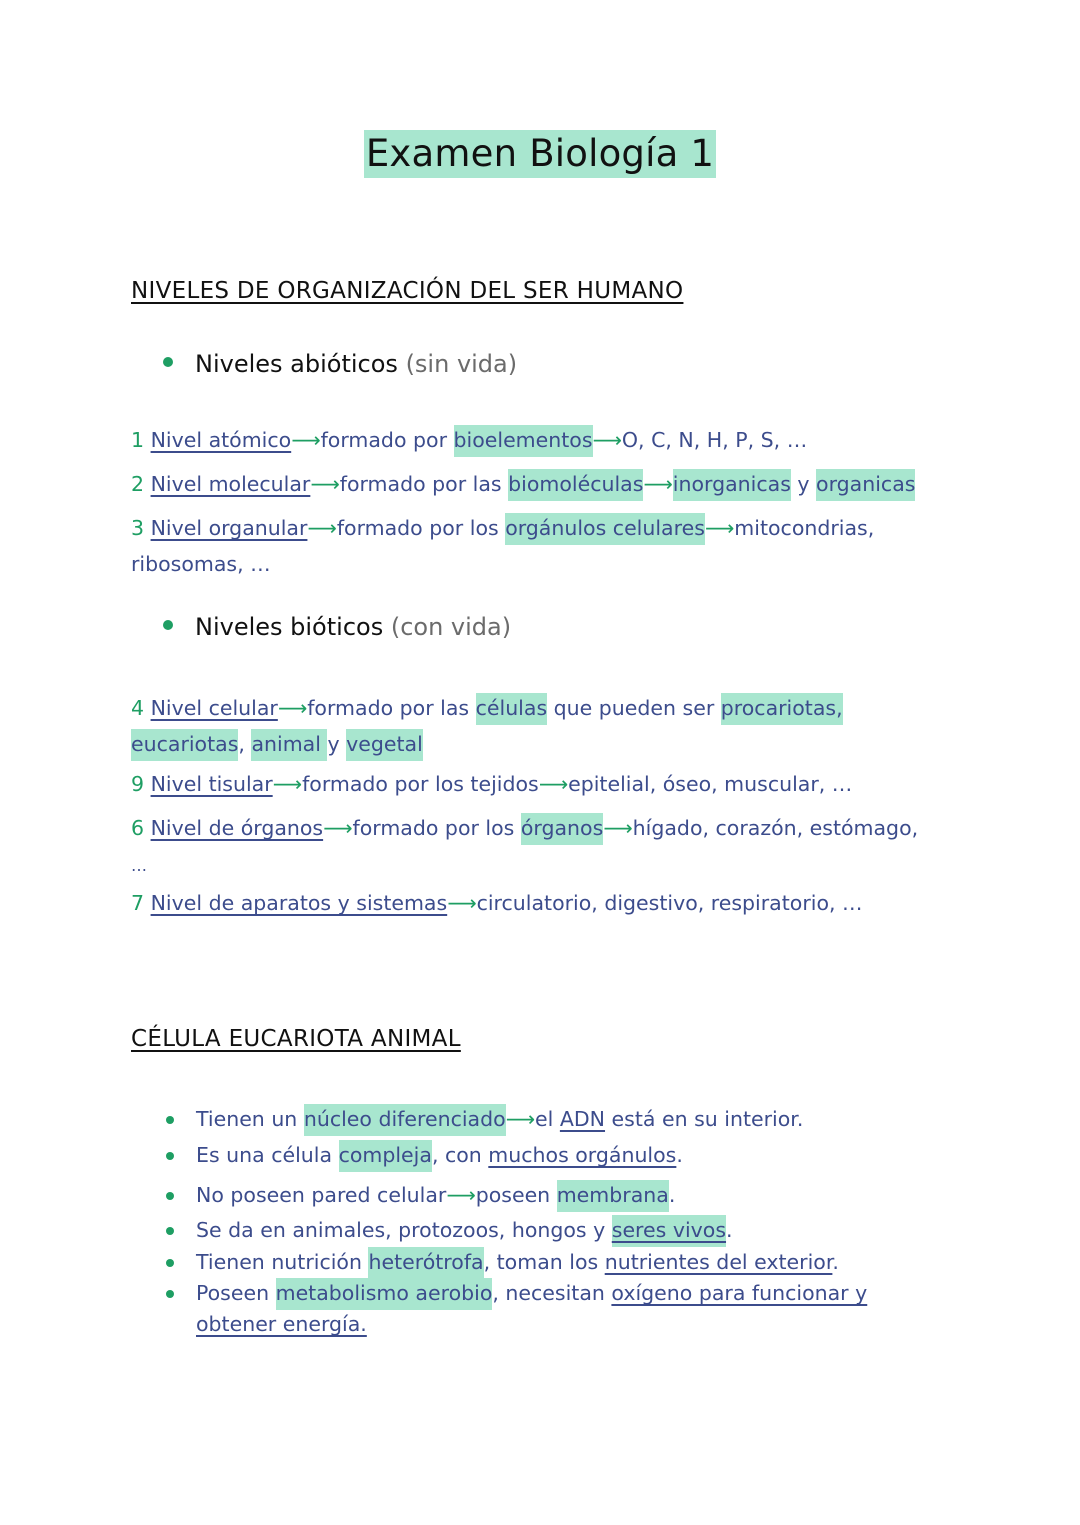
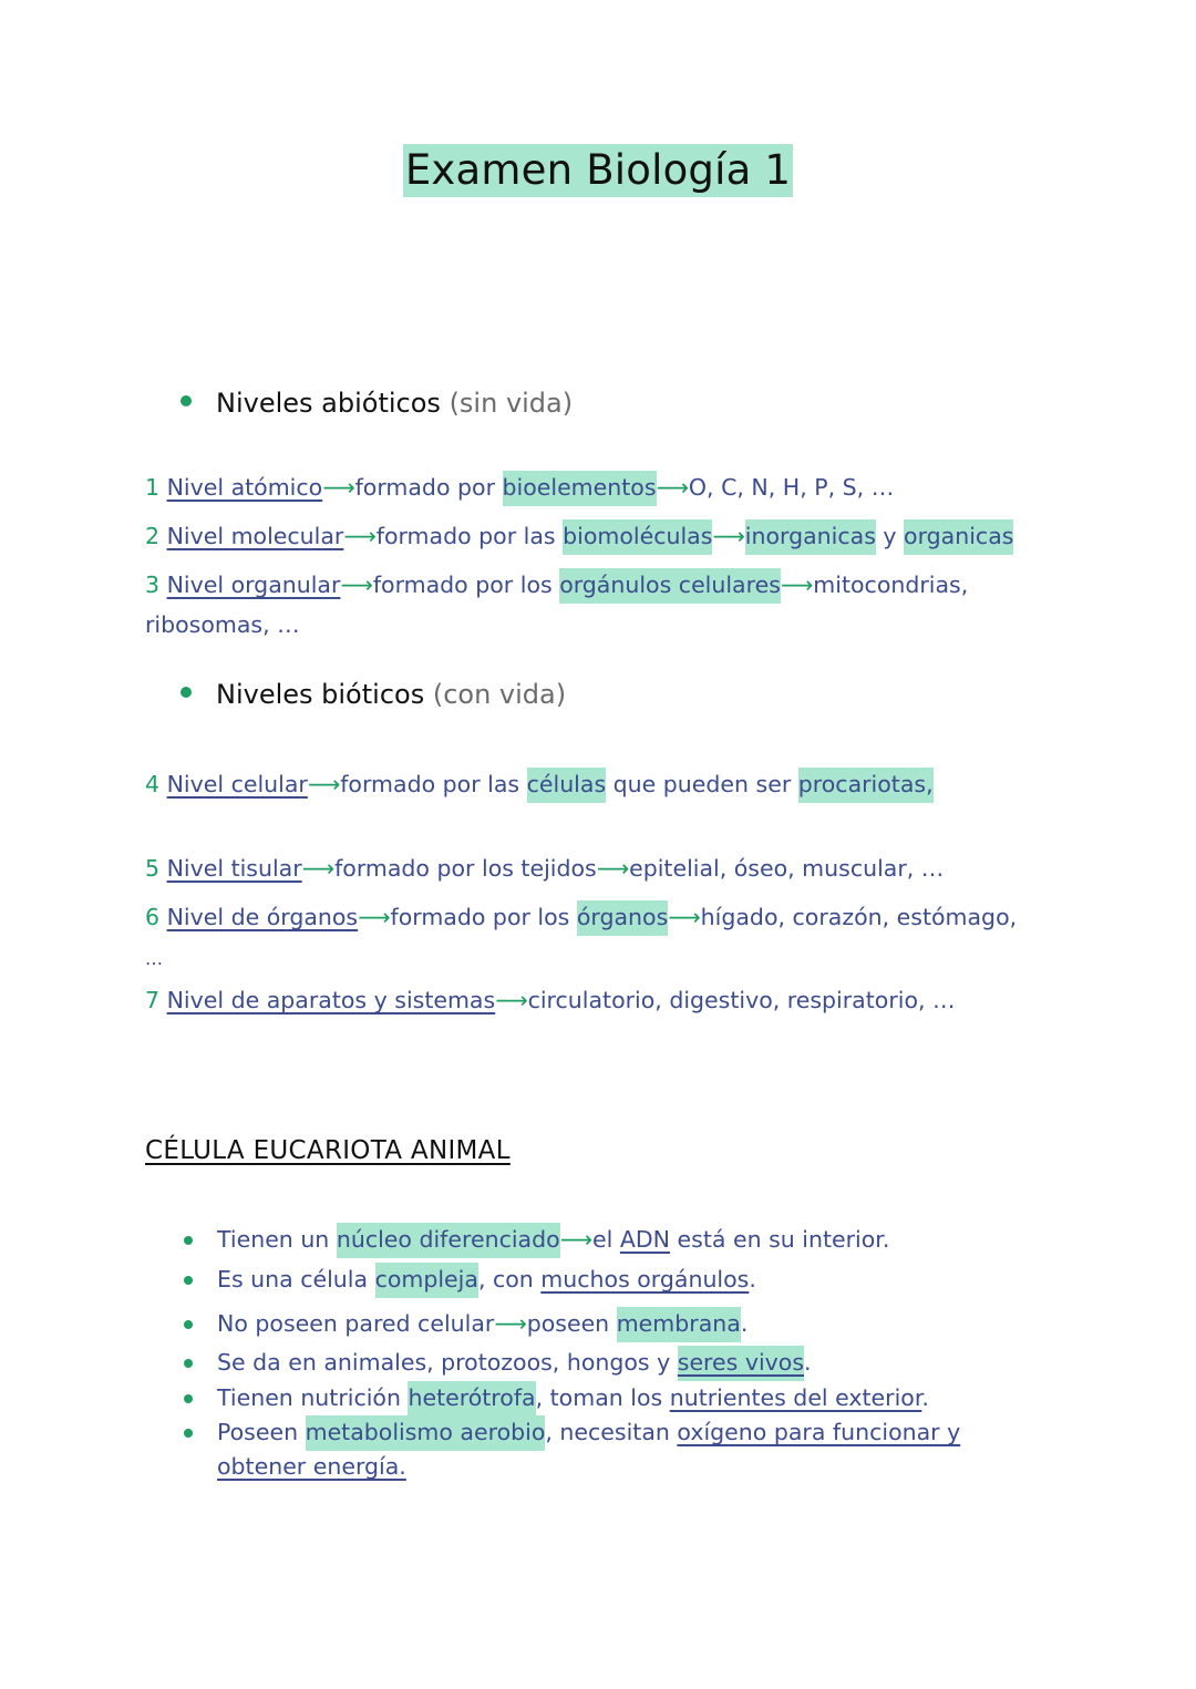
  Examen Biología 1
- NIVELES DE ORGANIZACIÓN DEL SER HUMANO
  Niveles abióticos (sin vida)
  1 Nivel atómico⟶formado por bioelementos⟶O, C, N, H, P, S, …
  2 Nivel molecular⟶formado por las biomoléculas⟶inorganicas y organicas
  3 Nivel organular⟶formado por los orgánulos celulares⟶mitocondrias,
  ribosomas, …
  Niveles bióticos (con vida)
  4 Nivel celular⟶formado por las células que pueden ser procariotas,
- eucariotas, animal y vegetal
- 9 Nivel tisular⟶formado por los tejidos⟶epitelial, óseo, muscular, …
+ 5 Nivel tisular⟶formado por los tejidos⟶epitelial, óseo, muscular, …
  6 Nivel de órganos⟶formado por los órganos⟶hígado, corazón, estómago,
  …
  7 Nivel de aparatos y sistemas⟶circulatorio, digestivo, respiratorio, …
  CÉLULA EUCARIOTA ANIMAL
  Tienen un núcleo diferenciado⟶el ADN está en su interior.
  Es una célula compleja, con muchos orgánulos.
  No poseen pared celular⟶poseen membrana.
  Se da en animales, protozoos, hongos y seres vivos.
  Tienen nutrición heterótrofa, toman los nutrientes del exterior.
  Poseen metabolismo aerobio, necesitan oxígeno para funcionar y
  obtener energía.
